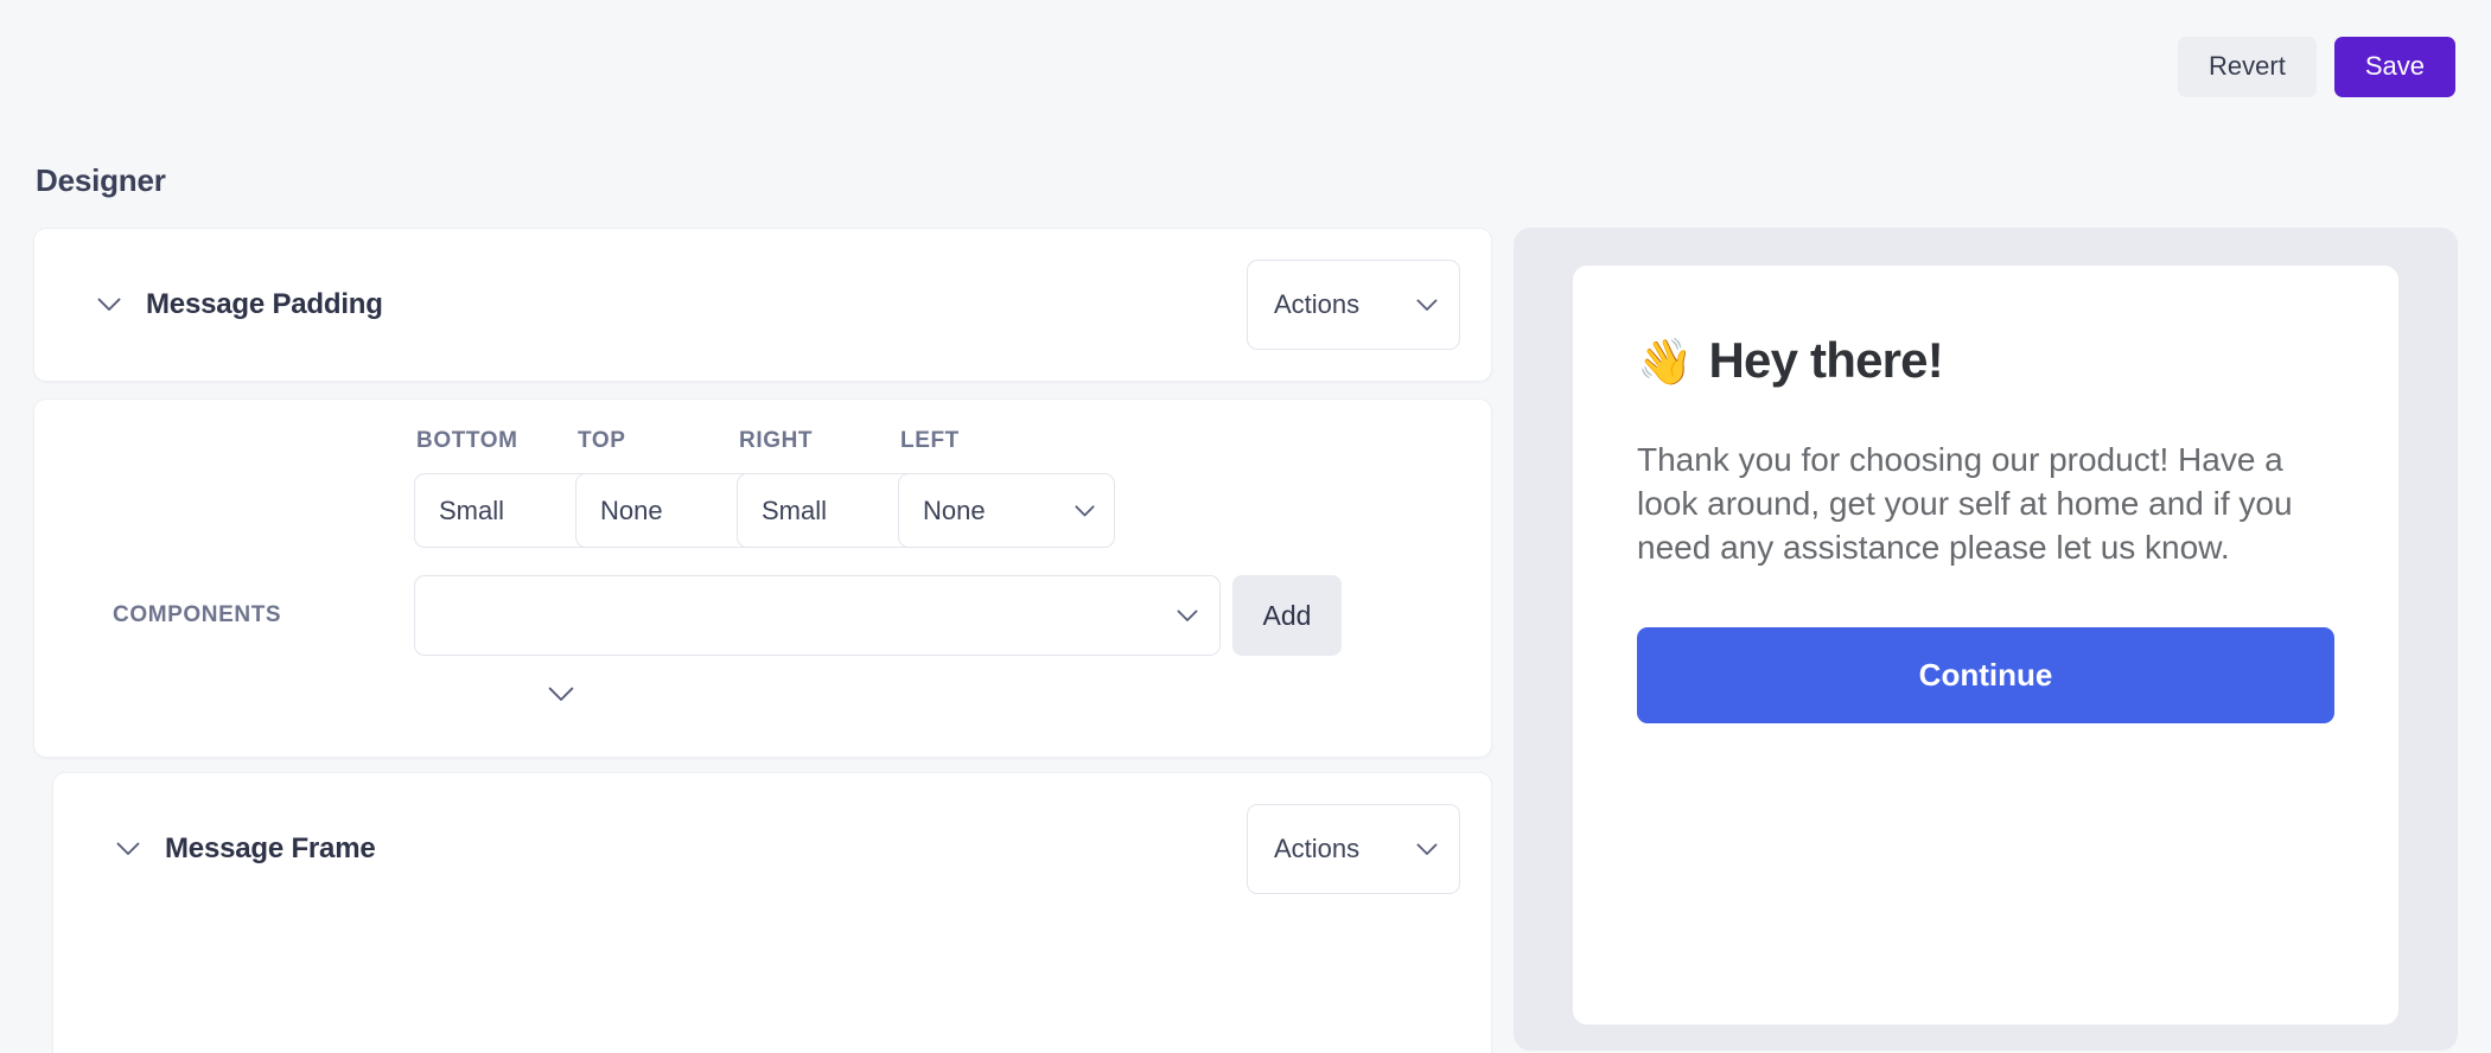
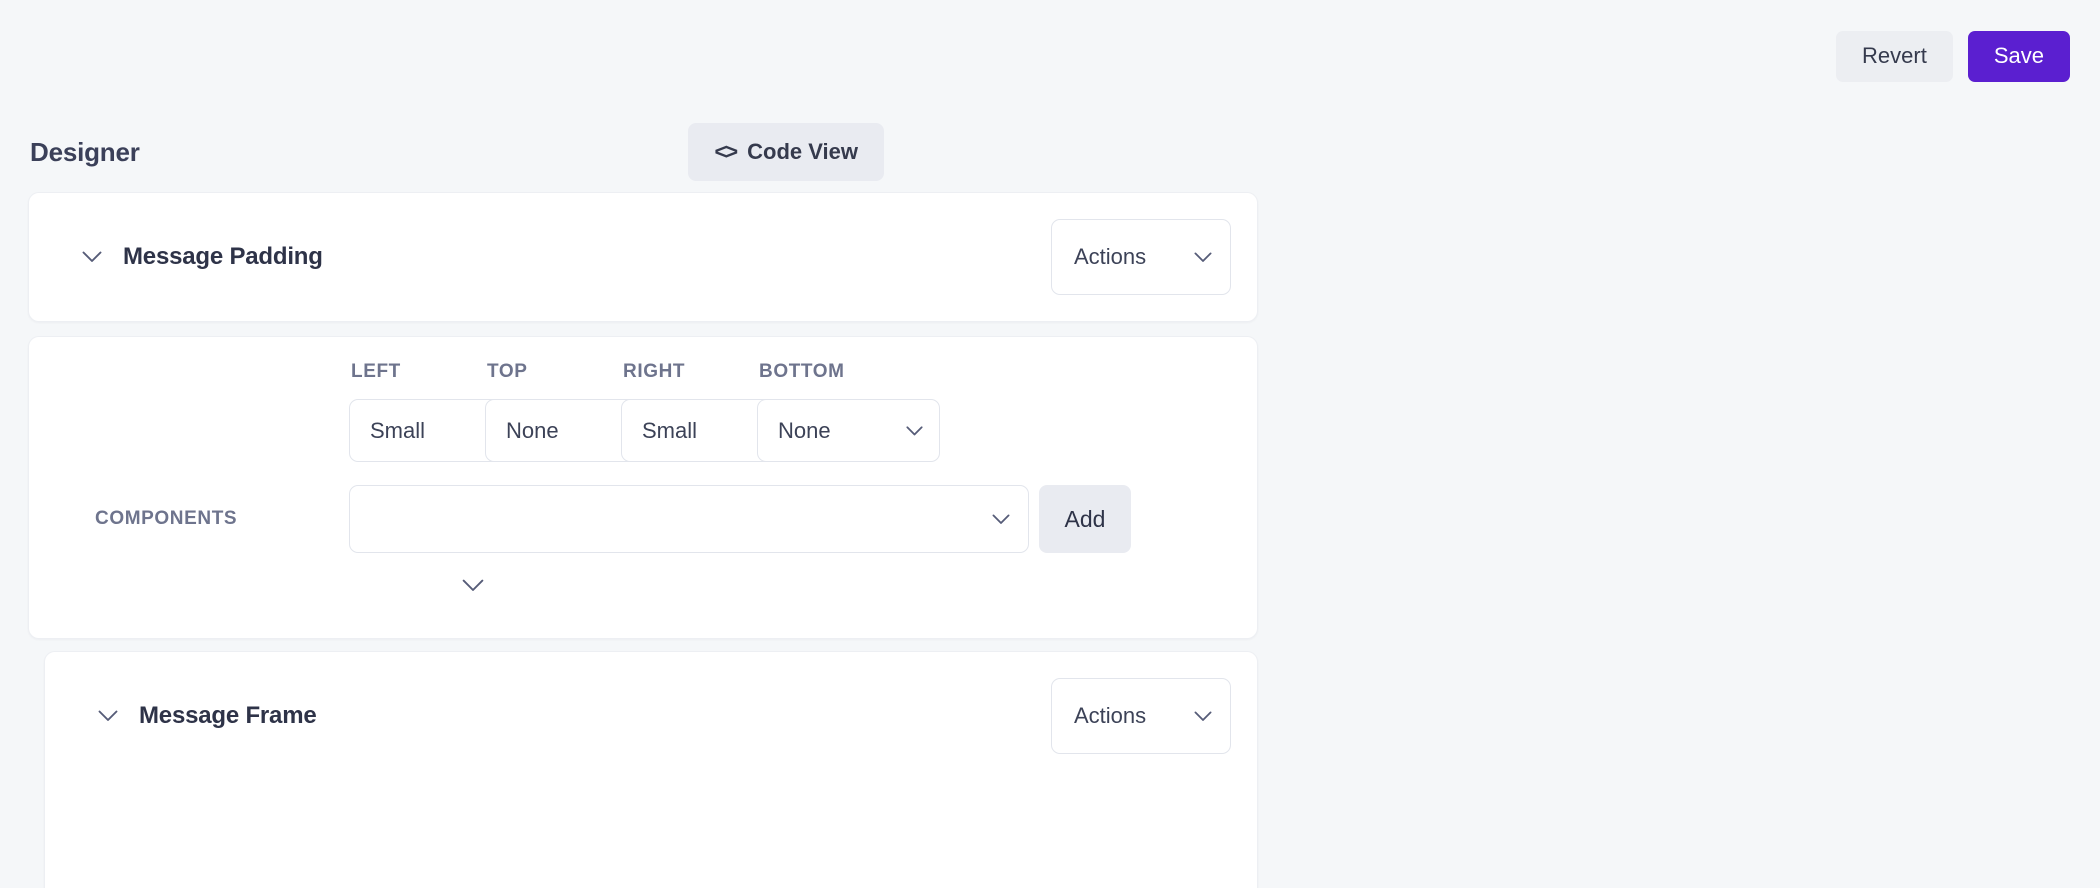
  Revert
  Save
  Designer
+ <>
+ Code View
  Message Padding
  Actions
- BOTTOM
+ LEFT
  TOP
  RIGHT
- LEFT
+ BOTTOM
  Small
  None
  Small
  None
  COMPONENTS
  Add
  Message Frame
  Actions
- 👋
- Hey there!
- Thank you for choosing our product! Have a look around, get your self at home and if you need any assistance please let us know.
- Continue
